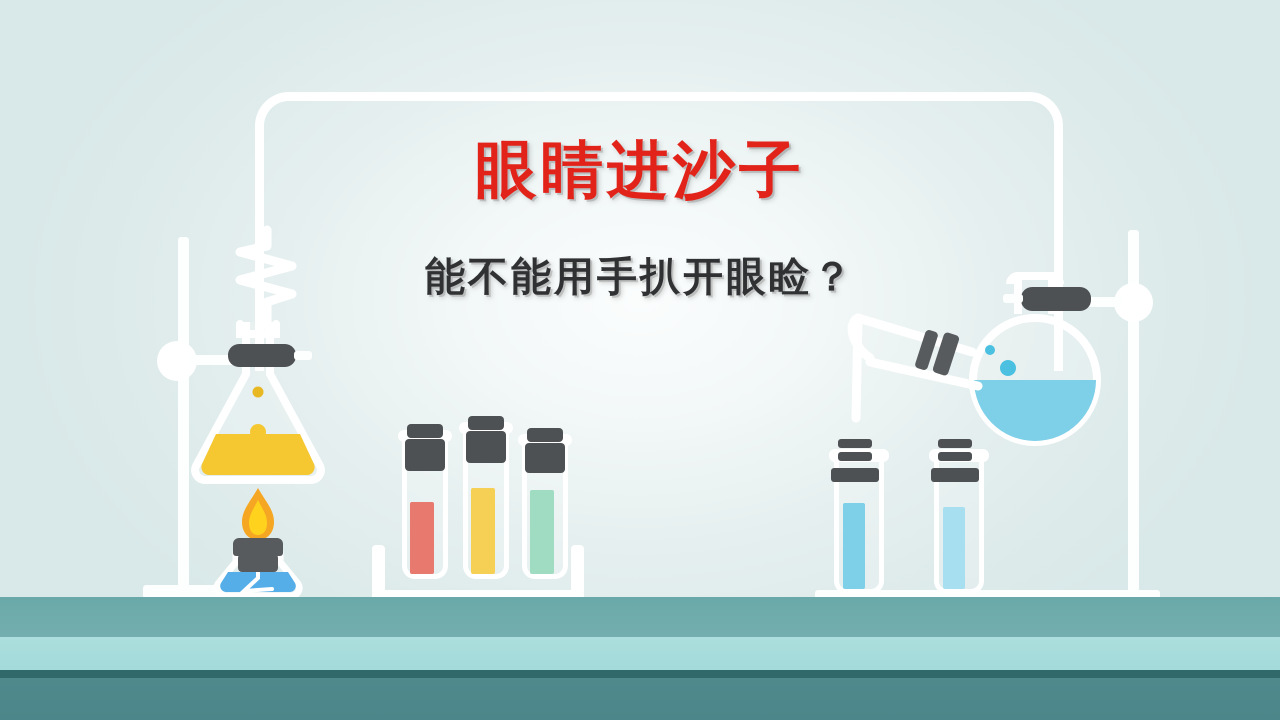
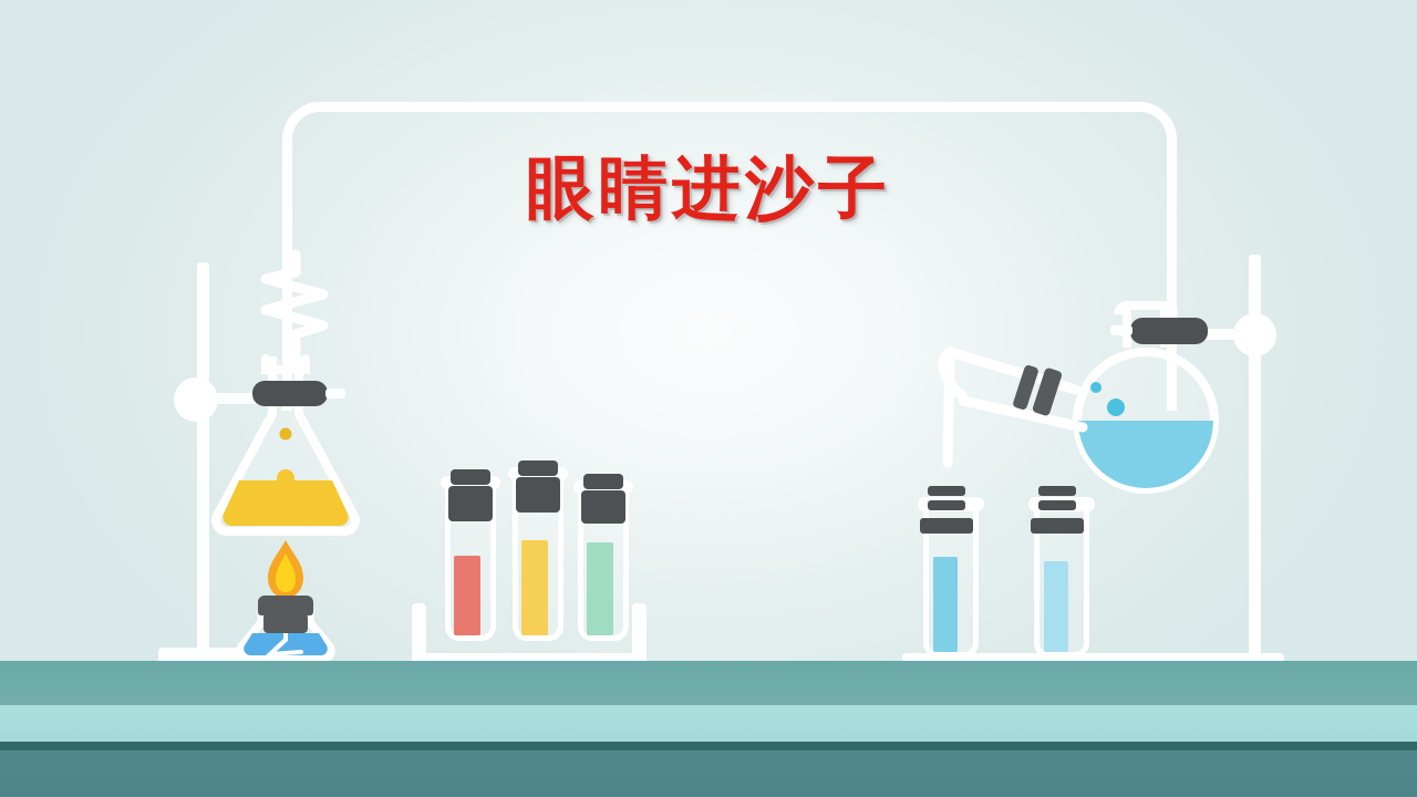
  眼睛进沙子
- 能不能用手扒开眼睑？
